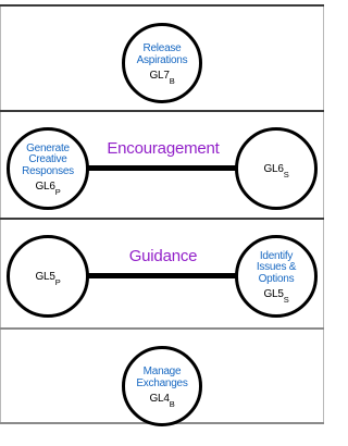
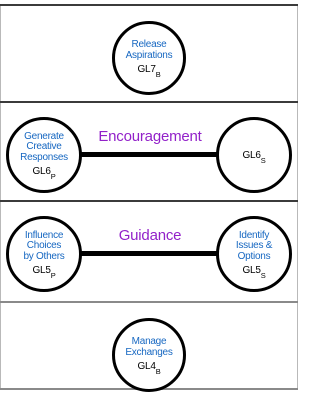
  Release
  Aspirations
  GL7B
  Encouragement
  Generate
  Creative
  Responses
  GL6P
  GL6S
  Guidance
+ Influence
+ Choices
+ by Others
  GL5P
  Identify
  Issues &
  Options
  GL5S
  Manage
  Exchanges
  GL4B
